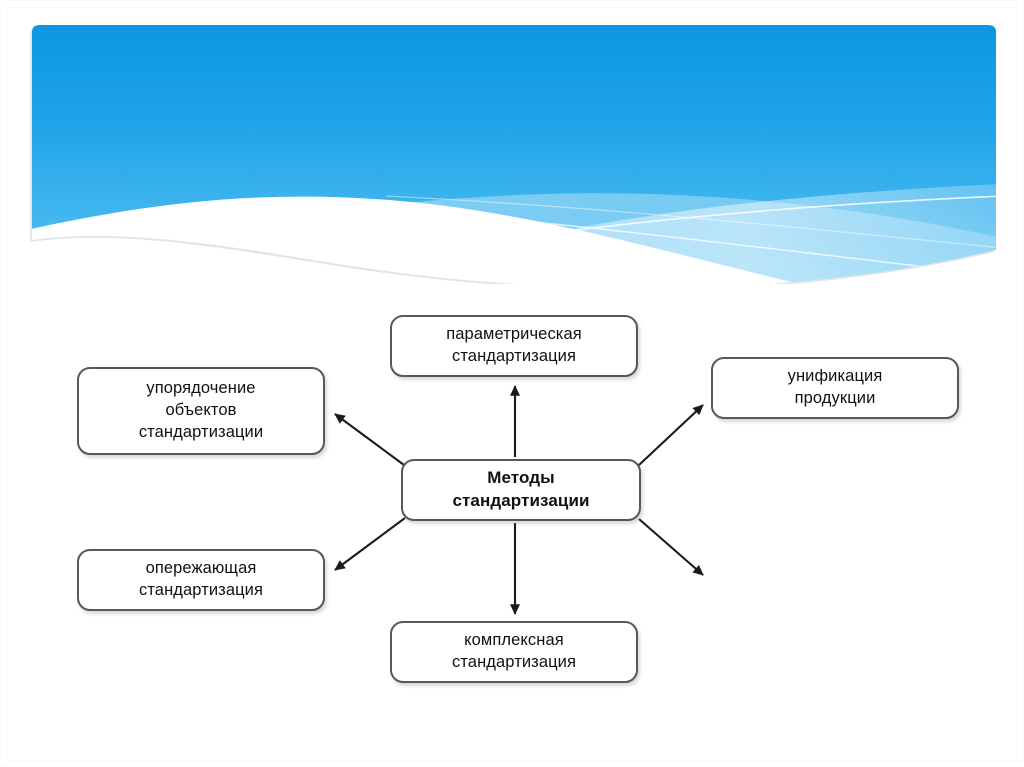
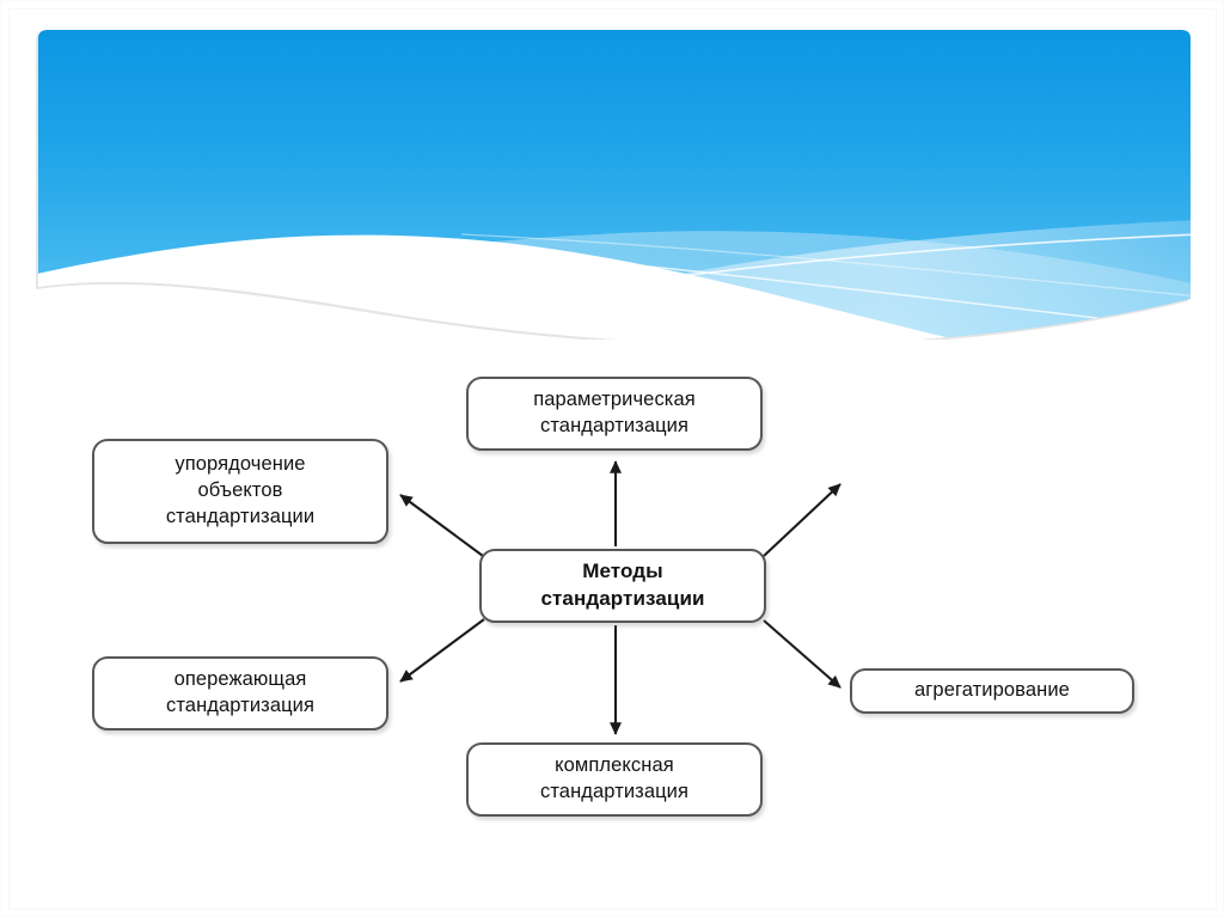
  параметрическая
  стандартизация
  упорядочение
  объектов
  стандартизации
- унификация
- продукции
  Методы
  стандартизации
  опережающая
  стандартизация
+ агрегатирование
  комплексная
  стандартизация
